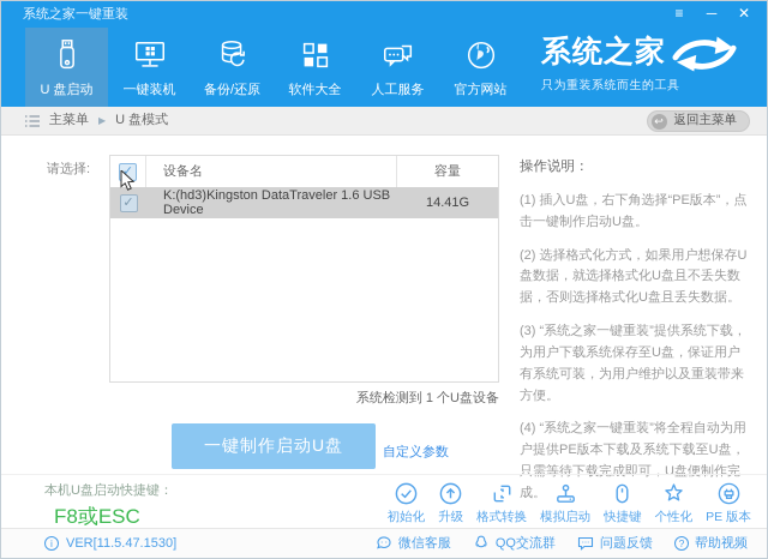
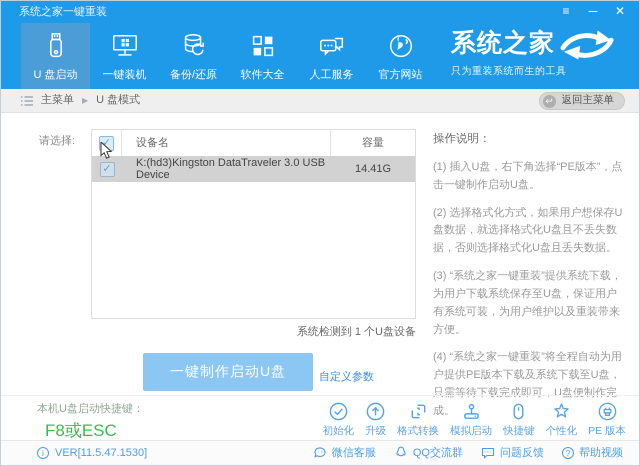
  系统之家一键重装
  ≡
  ─
  ✕
  U 盘启动
  一键装机
  备份/还原
  软件大全
  人工服务
  官方网站
  系统之家
  只为重装系统而生的工具
  主菜单
  ▶
  U 盘模式
  ↩
  返回主菜单
  请选择:
  ✓
  设备名
  容量
  ✓
- K:(hd3)Kingston DataTraveler 1.6 USB Device
+ K:(hd3)Kingston DataTraveler 3.0 USB Device
  14.41G
  系统检测到 1 个U盘设备
  一键制作启动U盘
  自定义参数
  操作说明：
  (1) 插入U盘，右下角选择“PE版本”，点击一键制作启动U盘。
  (2) 选择格式化方式，如果用户想保存U盘数据，就选择格式化U盘且不丢失数据，否则选择格式化U盘且丢失数据。
  (3) “系统之家一键重装”提供系统下载，为用户下载系统保存至U盘，保证用户有系统可装，为用户维护以及重装带来方便。
  (4) “系统之家一键重装”将全程自动为用户提供PE版本下载及系统下载至U盘，只需等待下载完成即可，U盘便制作完成。
  本机U盘启动快捷键：
  F8或ESC
  初始化
  升级
  格式转换
  模拟启动
  快捷键
  个性化
  PE 版本
  i
  VER[11.5.47.1530]
  微信客服
  QQ交流群
  问题反馈
  ?
  帮助视频
